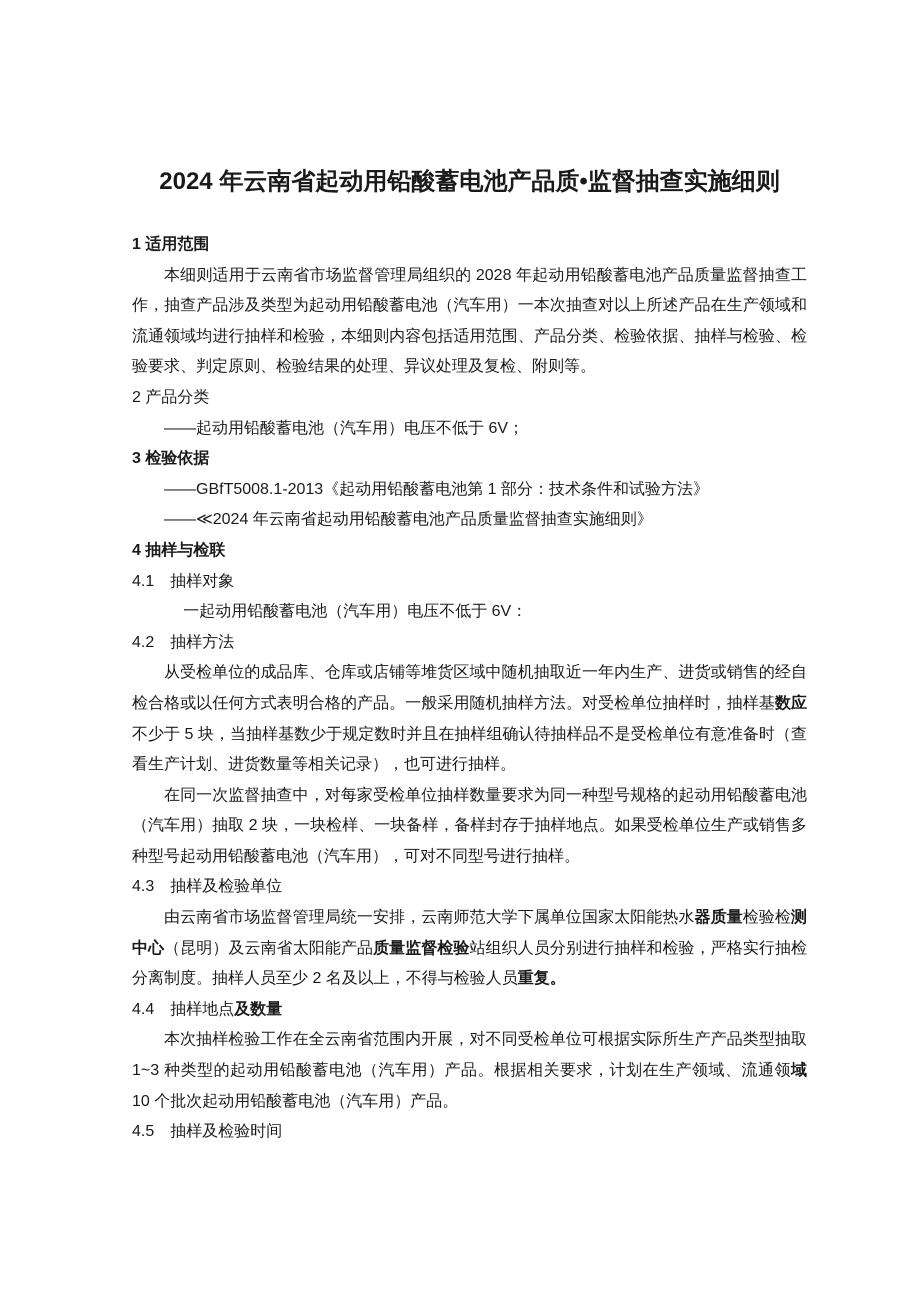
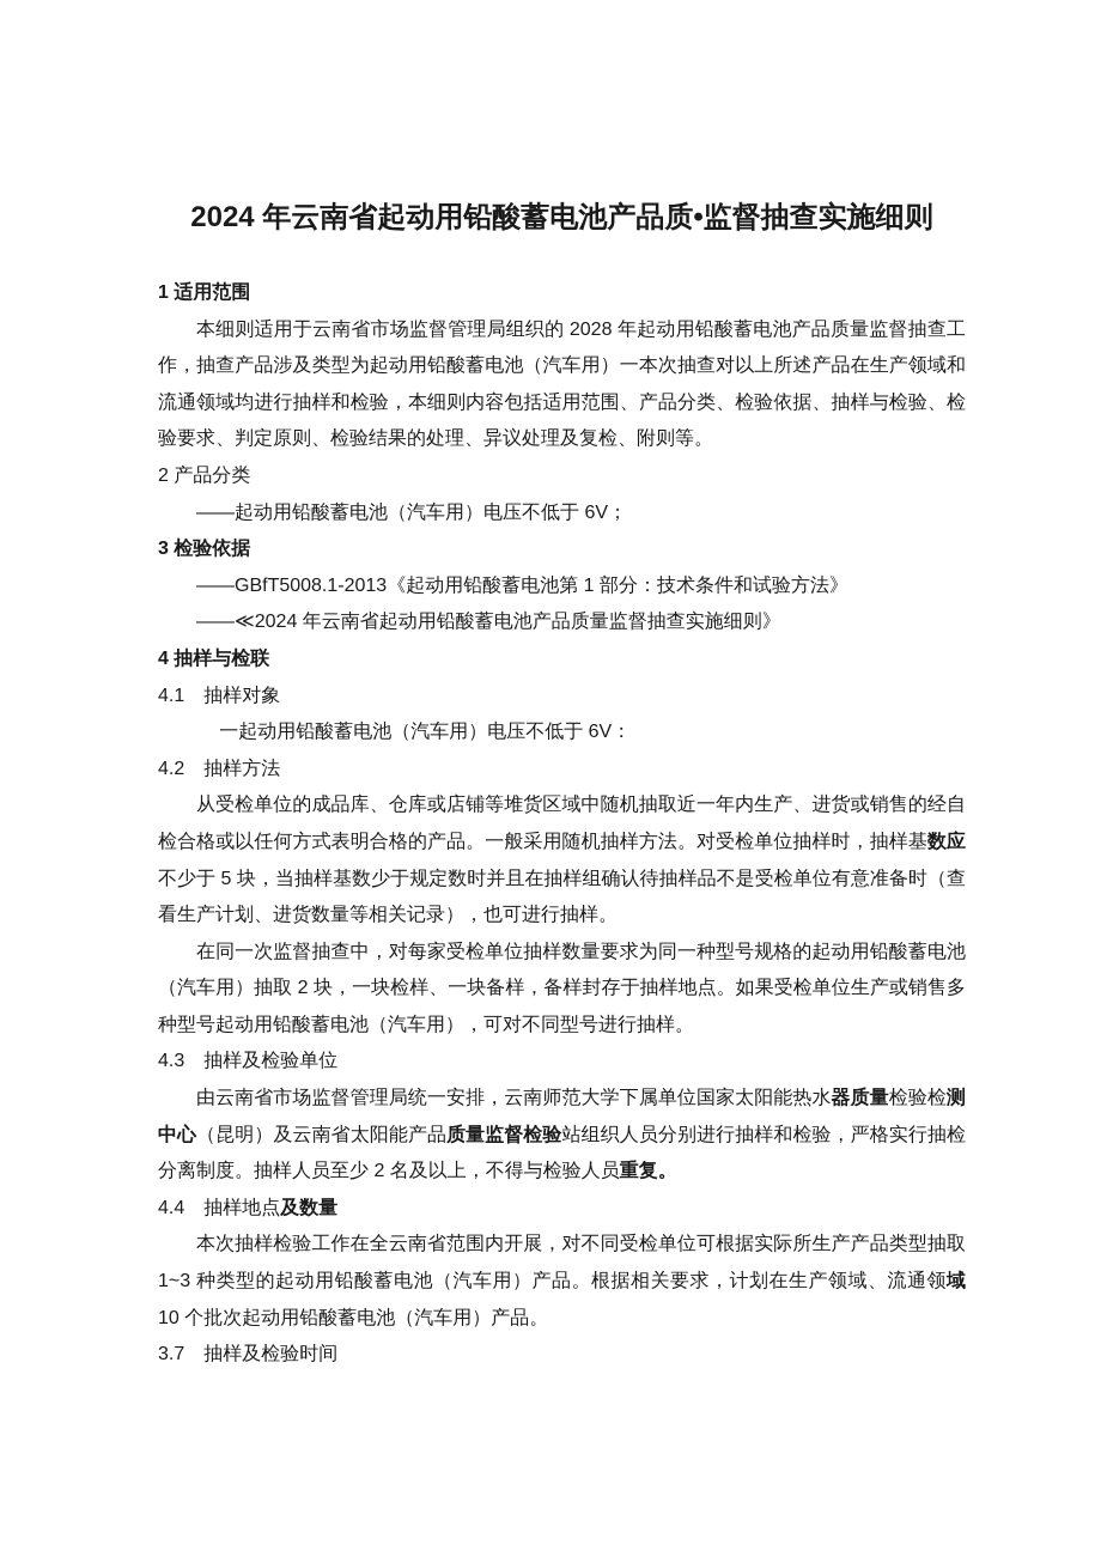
  2024 年云南省起动用铅酸蓄电池产品质•监督抽查实施细则
  1 适用范围
  本细则适用于云南省市场监督管理局组织的 2028 年起动用铅酸蓄电池产品质量监督抽查工作，抽查产品涉及类型为起动用铅酸蓄电池（汽车用）一本次抽查对以上所述产品在生产领域和流通领域均进行抽样和检验，本细则内容包括适用范围、产品分类、检验依据、抽样与检验、检验要求、判定原则、检验结果的处理、异议处理及复检、附则等。
  2 产品分类
  ——起动用铅酸蓄电池（汽车用）电压不低于 6V；
  3 检验依据
  ——GBfT5008.1-2013《起动用铅酸蓄电池第 1 部分：技术条件和试验方法》
  ——≪2024 年云南省起动用铅酸蓄电池产品质量监督抽查实施细则》
  4 抽样与检联
  4.1 抽样对象
  一起动用铅酸蓄电池（汽车用）电压不低于 6V：
  4.2 抽样方法
  从受检单位的成品库、仓库或店铺等堆货区域中随机抽取近一年内生产、进货或销售的经自检合格或以任何方式表明合格的产品。一般采用随机抽样方法。对受检单位抽样时，抽样基数应不少于 5 块，当抽样基数少于规定数时并且在抽样组确认待抽样品不是受检单位有意准备时（查看生产计划、进货数量等相关记录），也可进行抽样。
  在同一次监督抽查中，对每家受检单位抽样数量要求为同一种型号规格的起动用铅酸蓄电池（汽车用）抽取 2 块，一块检样、一块备样，备样封存于抽样地点。如果受检单位生产或销售多种型号起动用铅酸蓄电池（汽车用），可对不同型号进行抽样。
  4.3 抽样及检验单位
  由云南省市场监督管理局统一安排，云南师范大学下属单位国家太阳能热水器质量检验检测中心（昆明）及云南省太阳能产品质量监督检验站组织人员分别进行抽样和检验，严格实行抽检分离制度。抽样人员至少 2 名及以上，不得与检验人员重复。
  4.4 抽样地点及数量
  本次抽样检验工作在全云南省范围内开展，对不同受检单位可根据实际所生产产品类型抽取 1~3 种类型的起动用铅酸蓄电池（汽车用）产品。根据相关要求，计划在生产领域、流通领域 10 个批次起动用铅酸蓄电池（汽车用）产品。
- 4.5 抽样及检验时间
+ 3.7 抽样及检验时间
